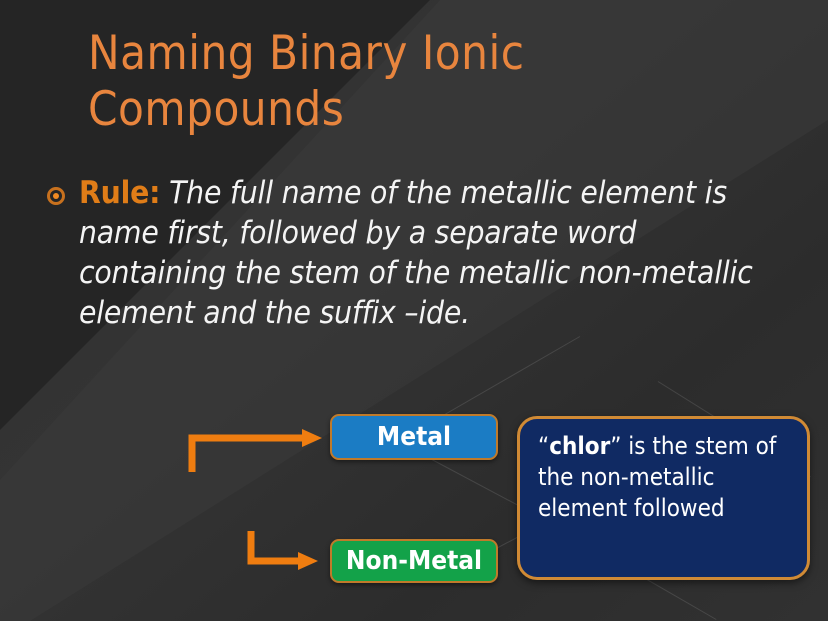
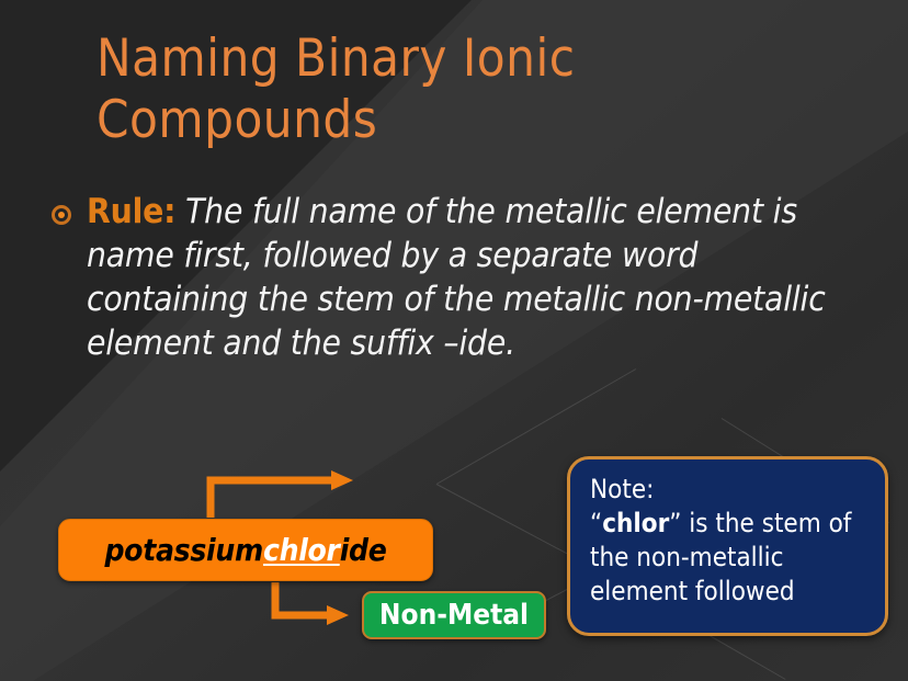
  Naming Binary Ionic
  Compounds
  Rule: The full name of the metallic element is name first, followed by a separate word containing the stem of the metallic non-metallic element and the suffix –ide.
- Metal
  Non-Metal
+ potassium
+ chlor
+ ide
+ Note:
  “chlor” is the stem of the non-metallic element followed
